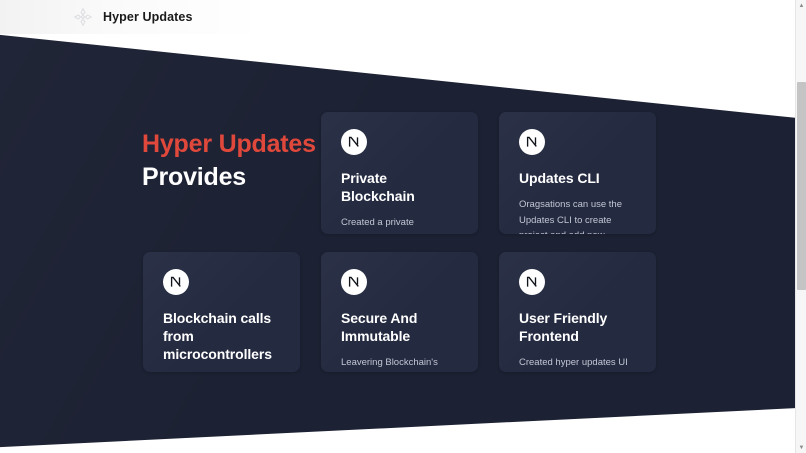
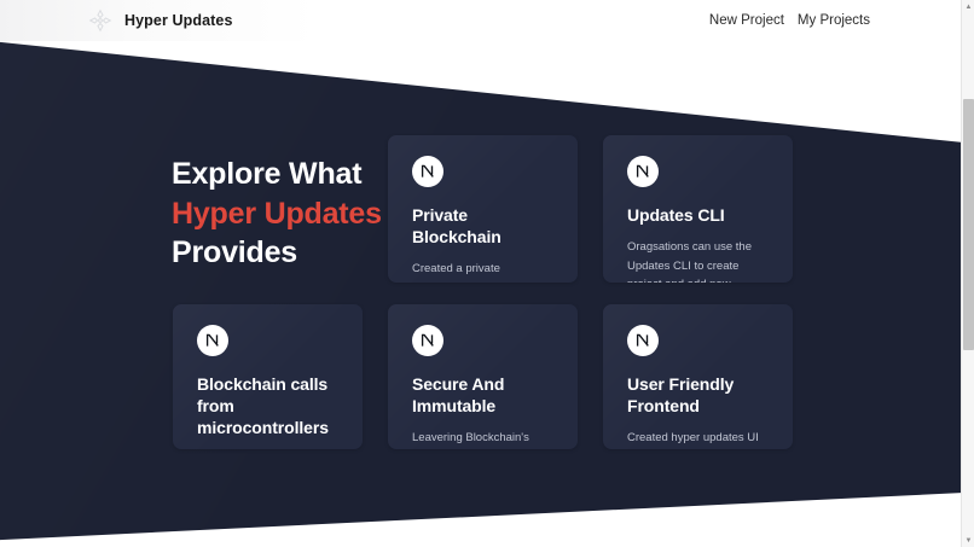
  Hyper Updates
+ New Project
+ My Projects
+ Explore What
  Hyper Updates
  Provides
